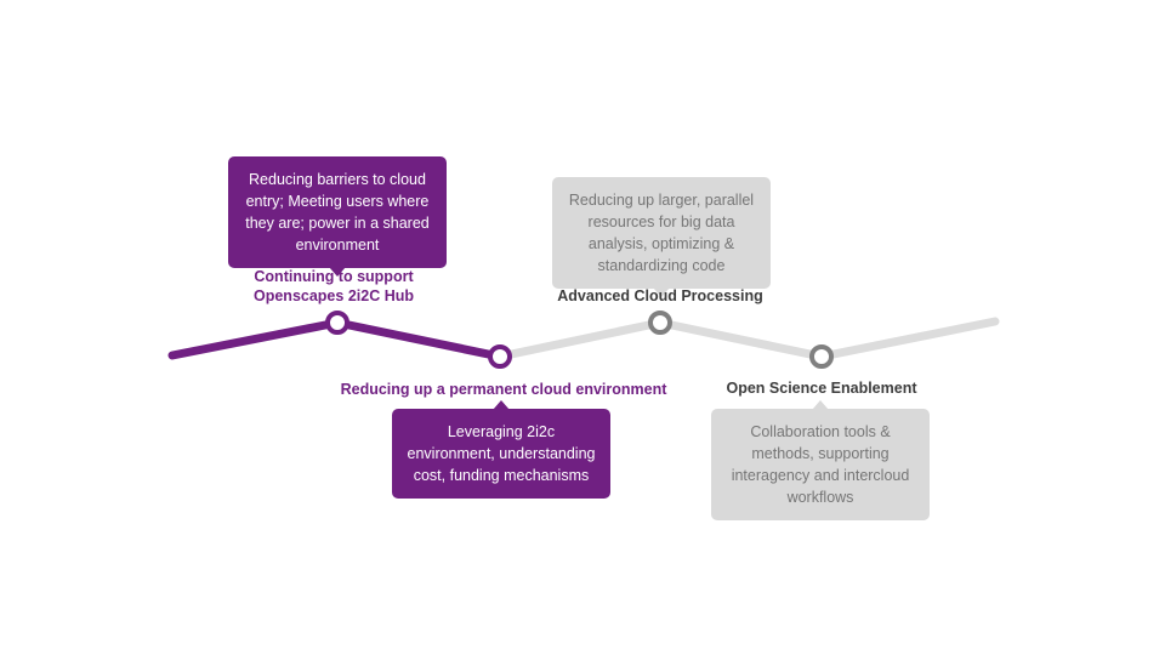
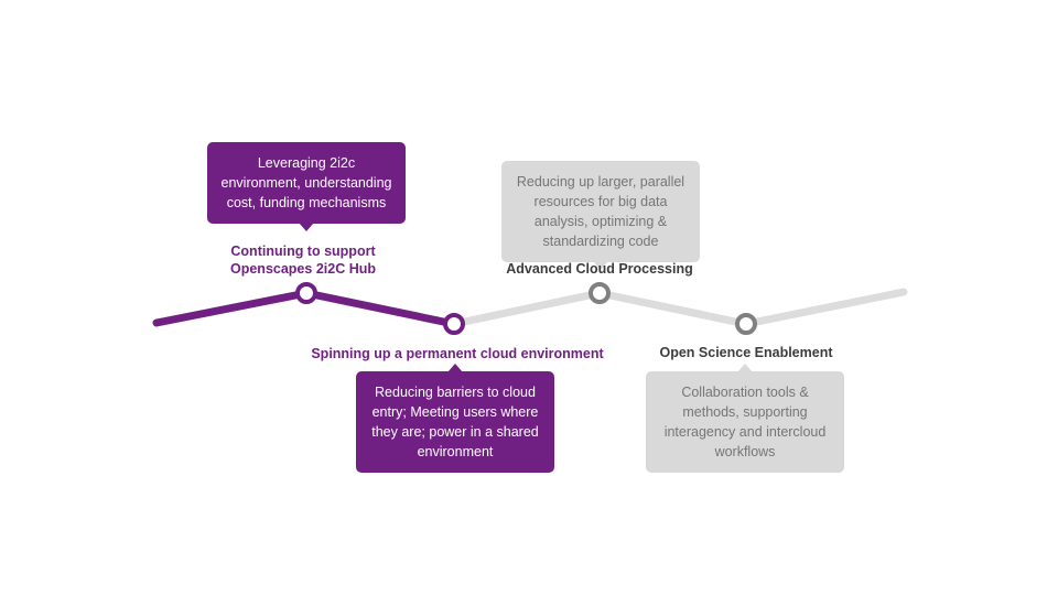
- Reducing barriers to cloud entry; Meeting users where they are; power in a shared environment
+ Leveraging 2i2c environment, understanding cost, funding mechanisms
  Continuing to support
  Openscapes 2i2C Hub
- Reducing up a permanent cloud environment
+ Spinning up a permanent cloud environment
- Leveraging 2i2c environment, understanding cost, funding mechanisms
+ Reducing barriers to cloud entry; Meeting users where they are; power in a shared environment
  Reducing up larger, parallel resources for big data analysis, optimizing & standardizing code
  Advanced Cloud Processing
  Open Science Enablement
  Collaboration tools & methods, supporting interagency and intercloud workflows
